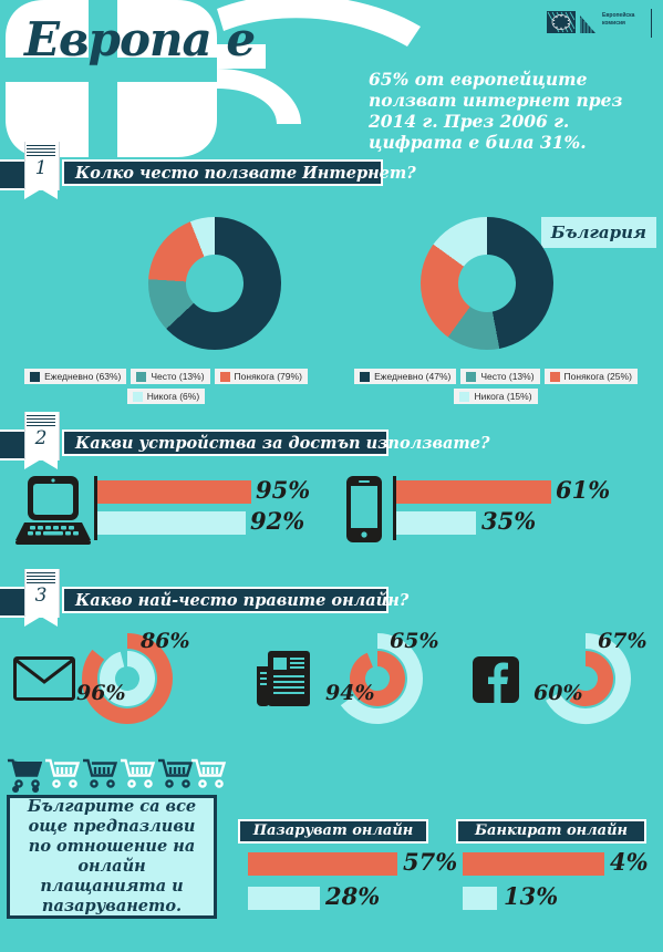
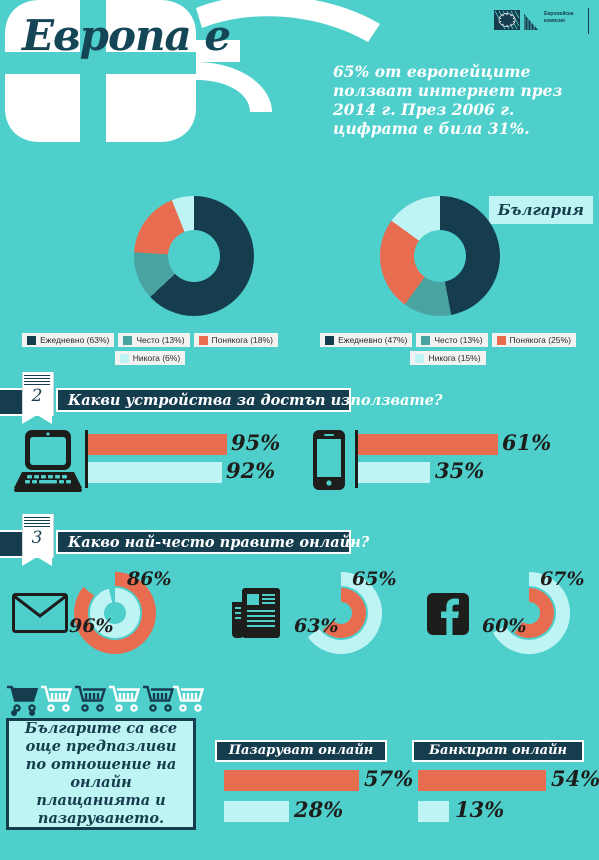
  Европа е
  65% от европейците ползват интернет през 2014 г. През 2006 г. цифрата е била 31%.
- Колко често ползвате Интернет?
- 1
  България
  Ежедневно (63%)
  Често (13%)
- Понякога (79%)
+ Понякога (18%)
  Никога (6%)
  Ежедневно (47%)
  Често (13%)
  Понякога (25%)
  Никога (15%)
  Какви устройства за достъп използвате?
  2
  95%
  92%
  61%
  35%
  Какво най-често правите онлайн?
  3
  86%
  96%
  65%
- 94%
+ 63%
  67%
  60%
  Българите са все още предпазливи по отношение на онлайн плащанията и пазаруването.
  Пазаруват онлайн
  57%
  28%
  Банкират онлайн
- 4%
+ 54%
  13%
